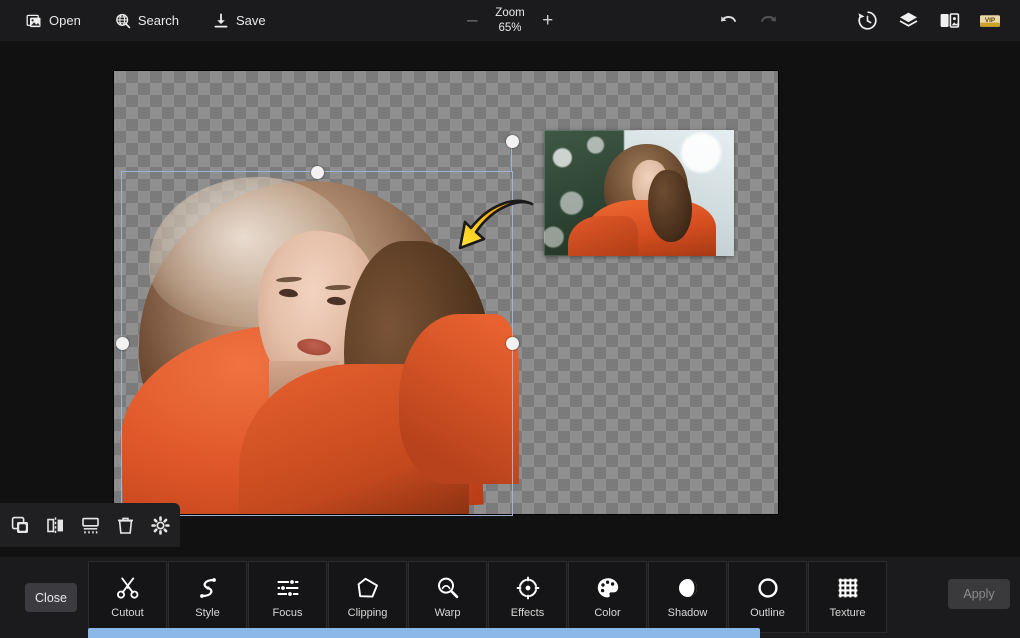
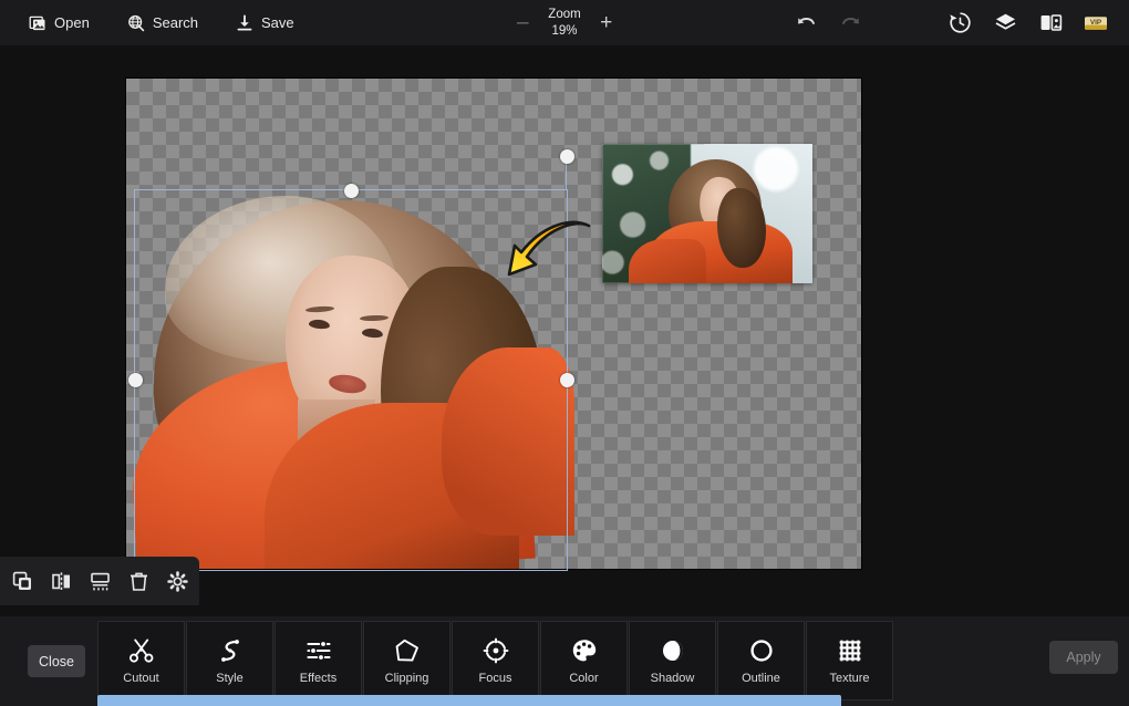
  Open
  Search
  Save
  –
  Zoom
- 65%
+ 19%
  +
  Close
  Cutout
  Style
- Focus
+ Effects
  Clipping
- Warp
- Effects
+ Focus
  Color
  Shadow
  Outline
  Texture
  Apply
